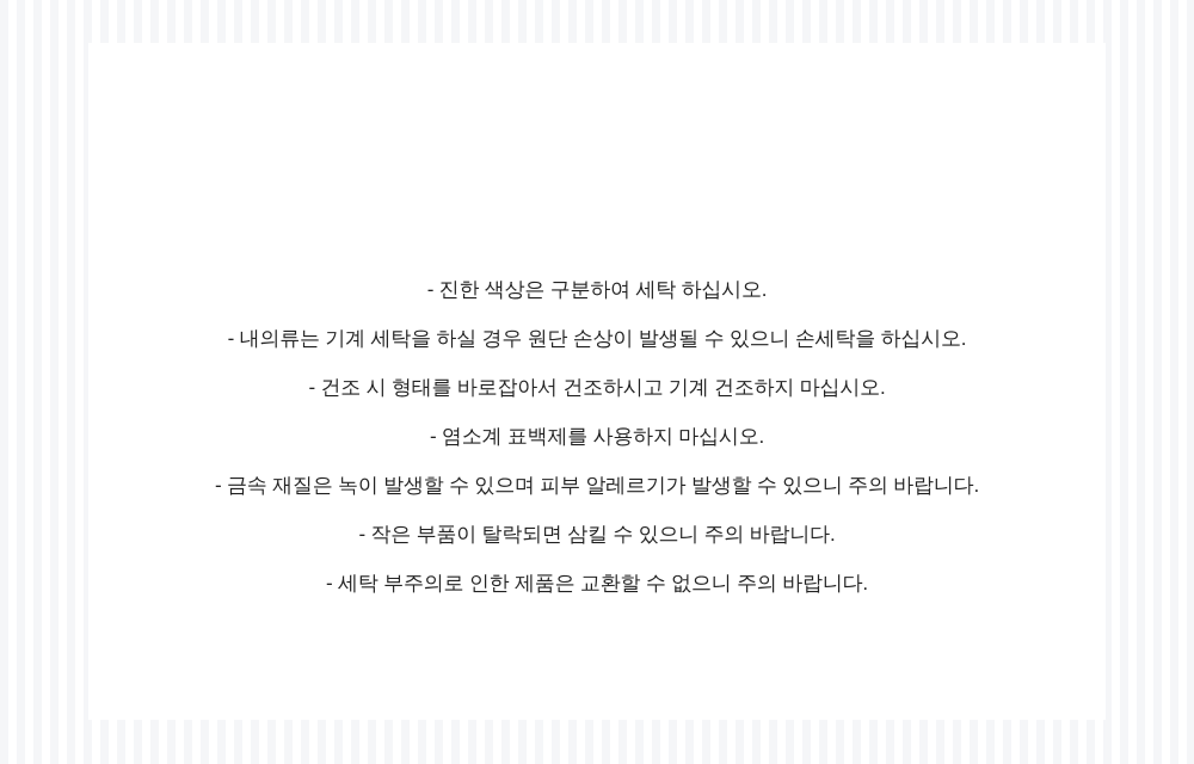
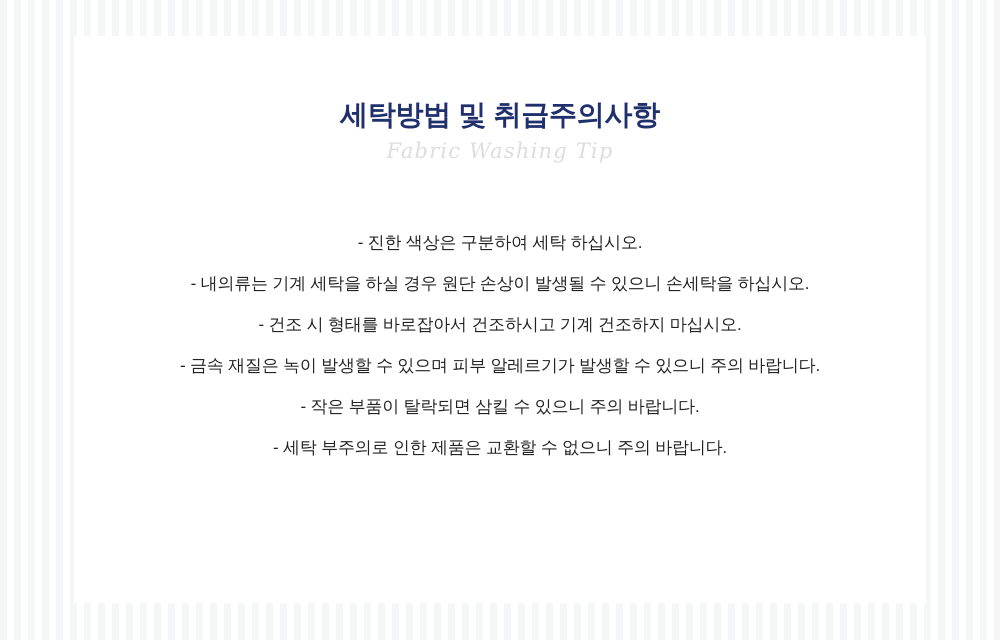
+ 세탁방법 및 취급주의사항
+ Fabric Washing Tip
  - 진한 색상은 구분하여 세탁 하십시오.
  - 내의류는 기계 세탁을 하실 경우 원단 손상이 발생될 수 있으니 손세탁을 하십시오.
  - 건조 시 형태를 바로잡아서 건조하시고 기계 건조하지 마십시오.
- - 염소계 표백제를 사용하지 마십시오.
  - 금속 재질은 녹이 발생할 수 있으며 피부 알레르기가 발생할 수 있으니 주의 바랍니다.
  - 작은 부품이 탈락되면 삼킬 수 있으니 주의 바랍니다.
  - 세탁 부주의로 인한 제품은 교환할 수 없으니 주의 바랍니다.
